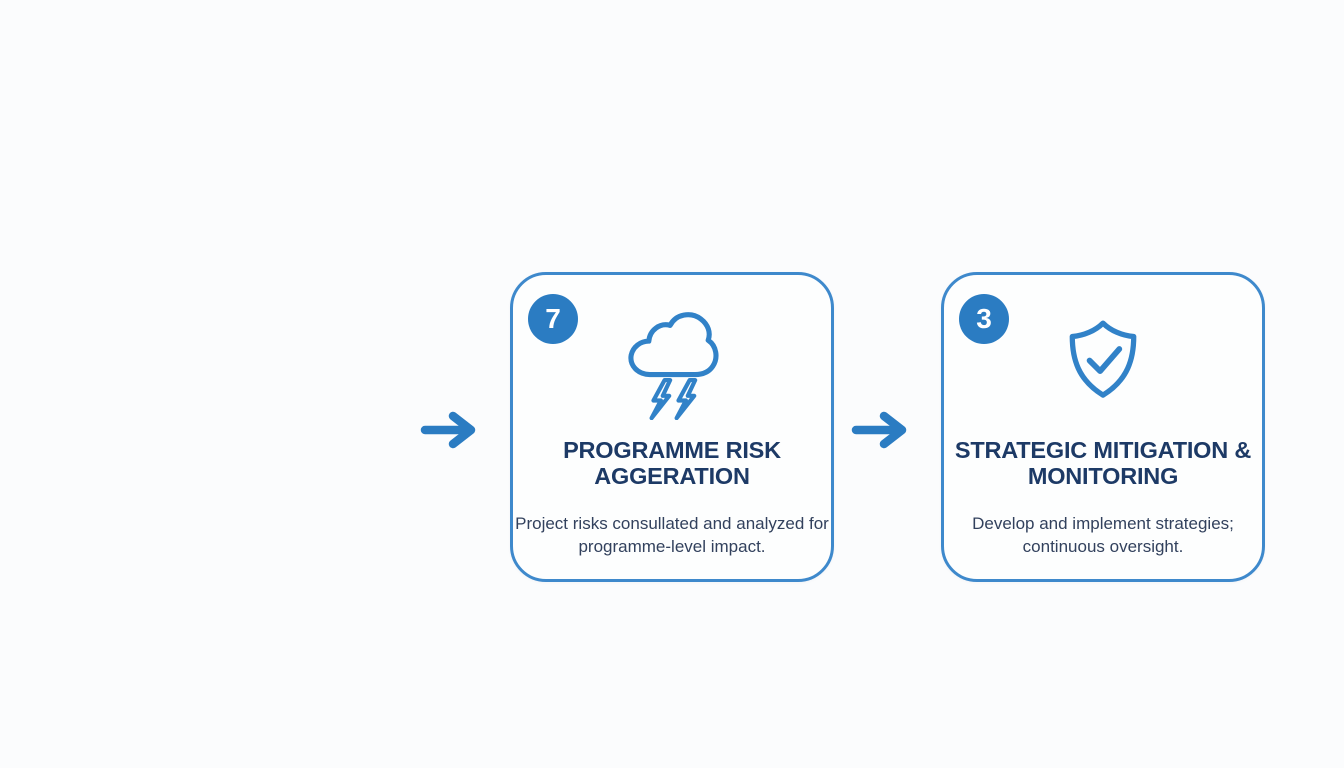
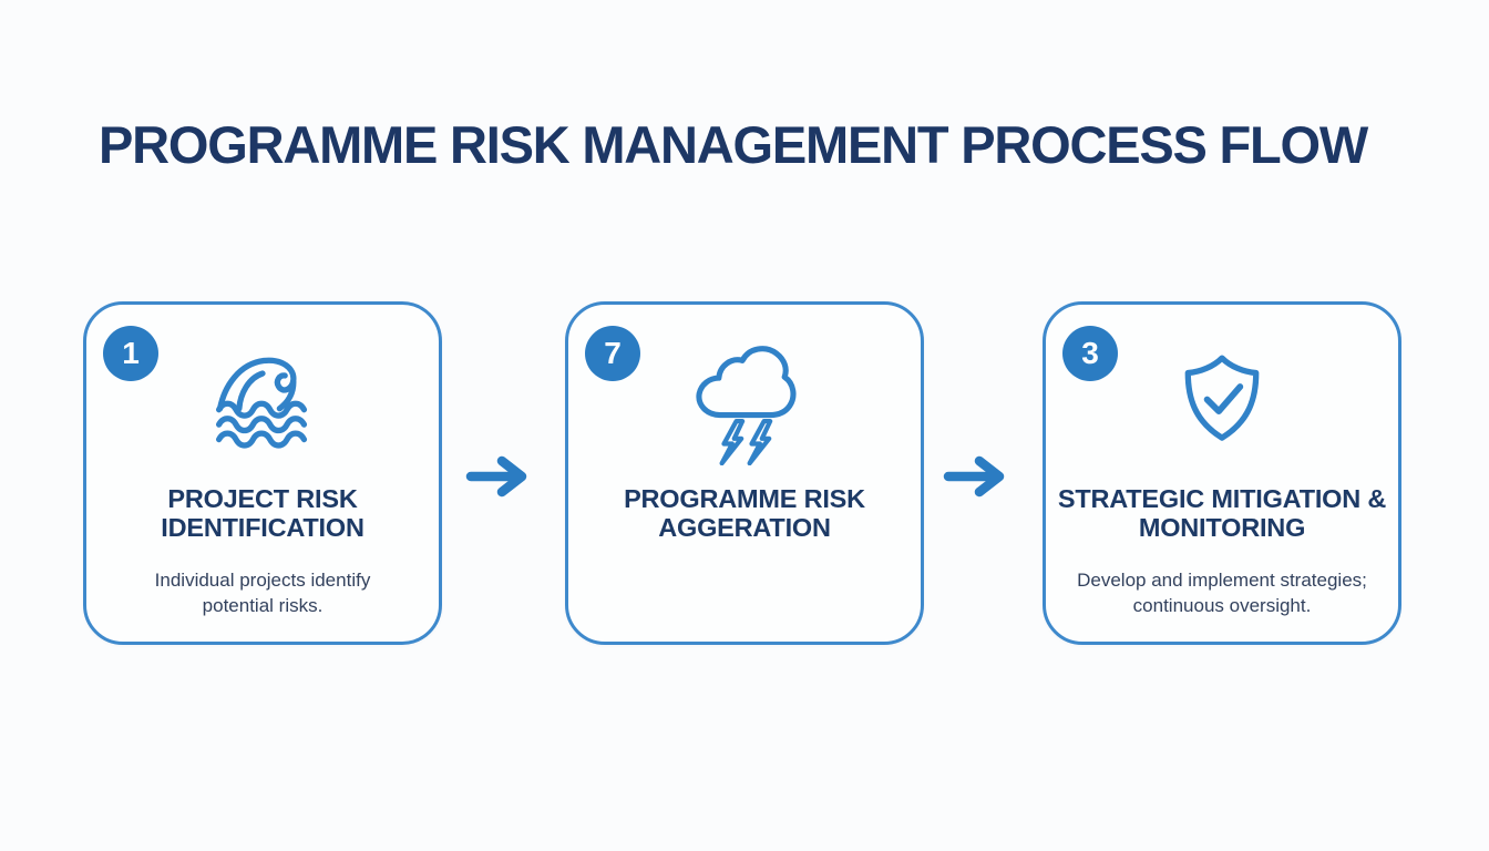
+ PROGRAMME RISK MANAGEMENT PROCESS FLOW
+ 1
+ PROJECT RISK IDENTIFICATION
+ Individual projects identify potential risks.
  7
  PROGRAMME RISK AGGERATION
- Project risks consullated and analyzed for programme-level impact.
  3
  STRATEGIC MITIGATION & MONITORING
  Develop and implement strategies; continuous oversight.
